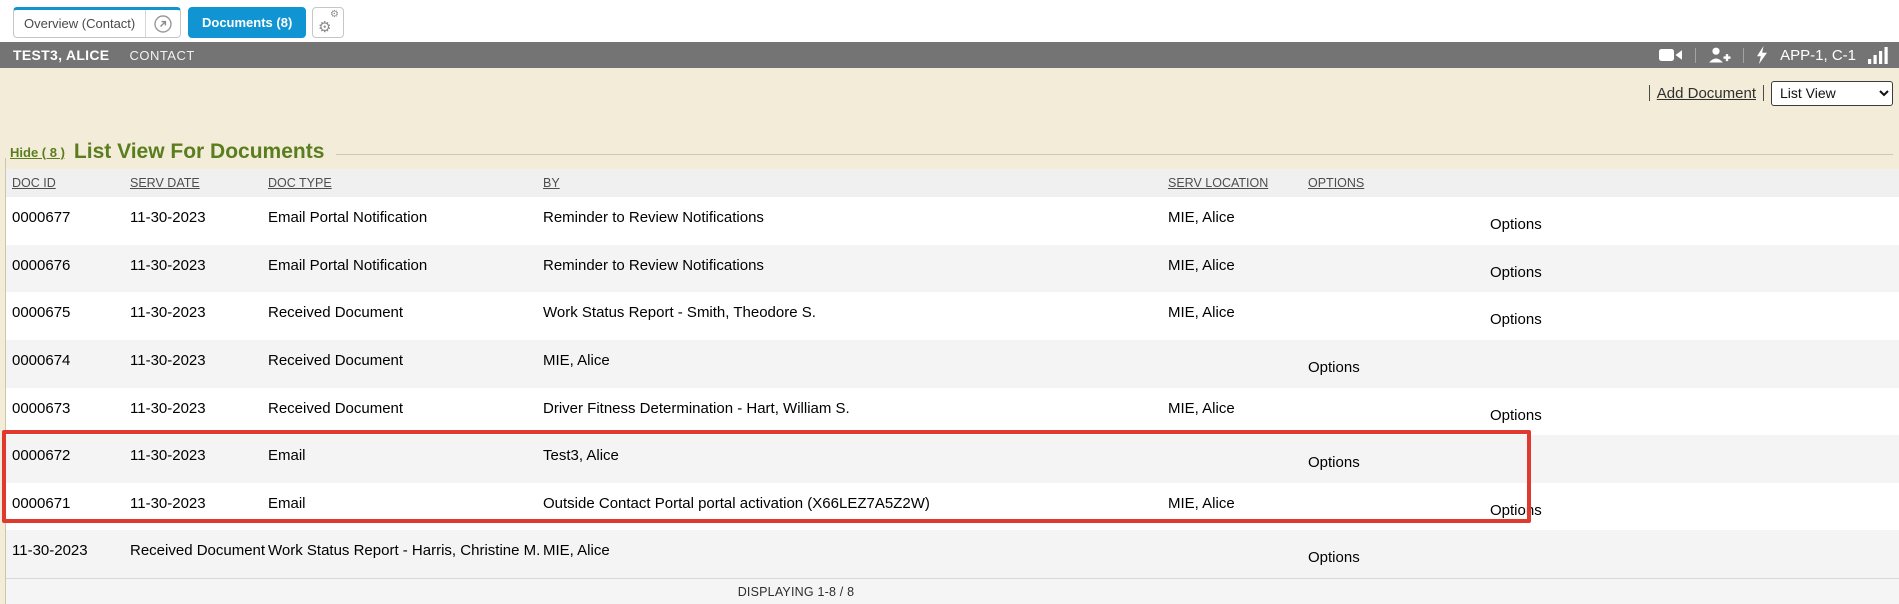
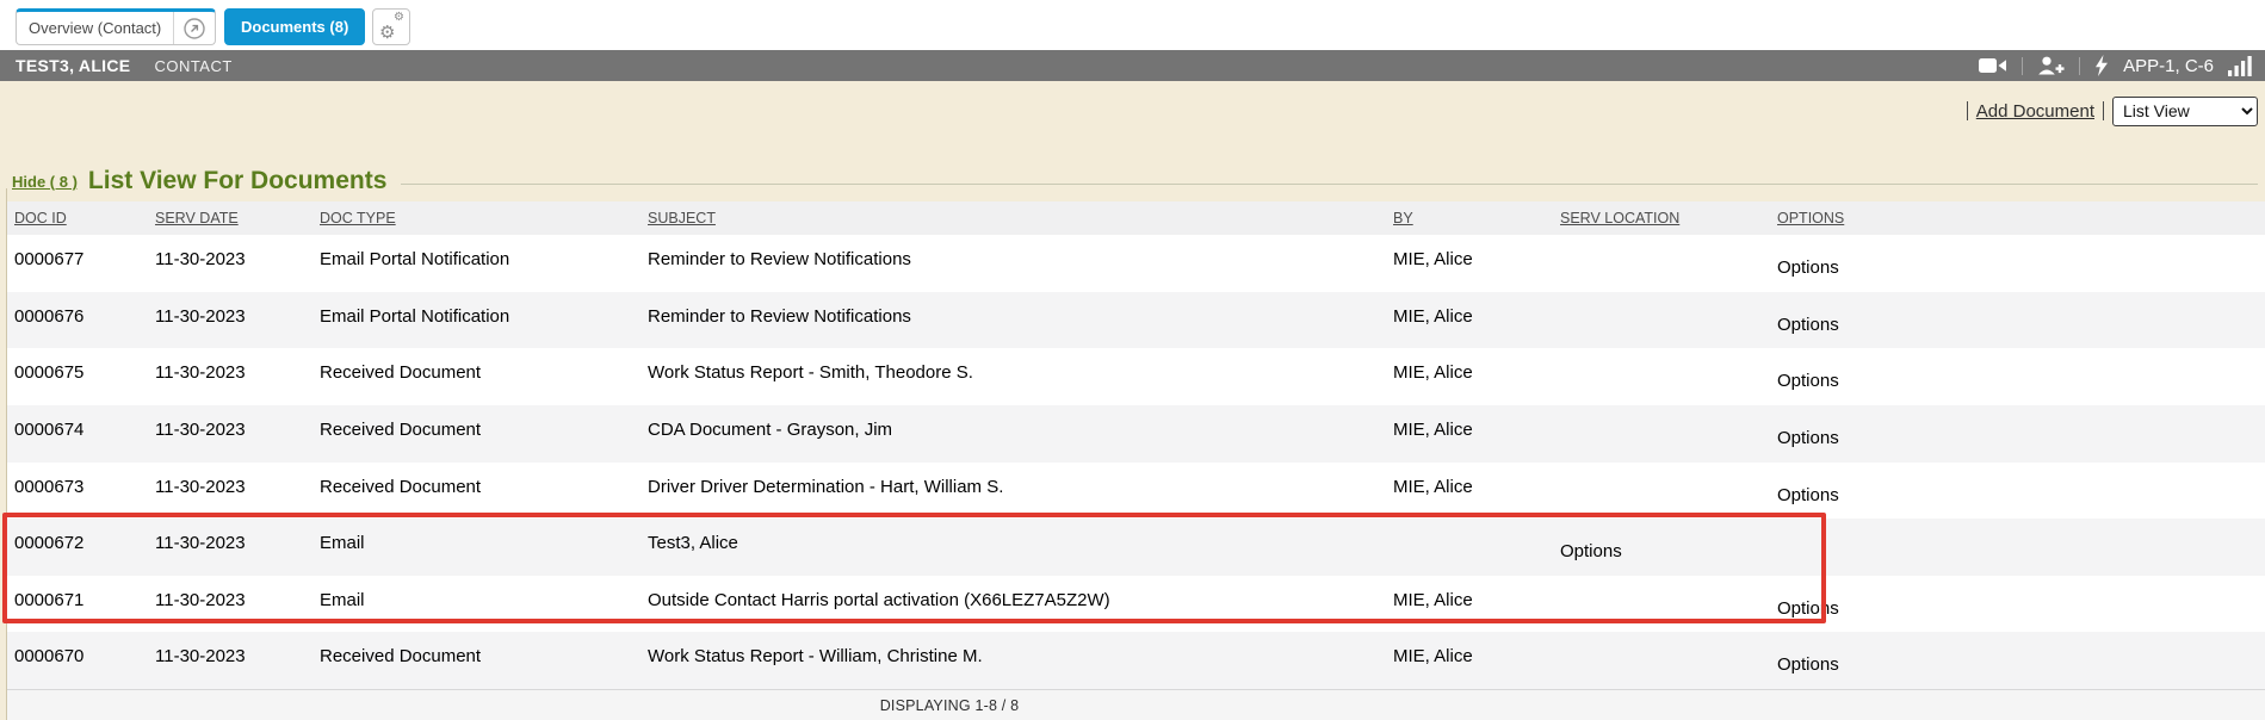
  Overview (Contact)
  Documents (8)
  ⚙
  ⚙
  TEST3, ALICE
  CONTACT
- APP-1, C-1
+ APP-1, C-6
  Add Document
  List View
  Hide ( 8 )
  List View For Documents
  DOC ID
  SERV DATE
  DOC TYPE
+ SUBJECT
  BY
  SERV LOCATION
  OPTIONS
  0000677
  11-30-2023
  Email Portal Notification
  Reminder to Review Notifications
  MIE, Alice
  Options
  0000676
  11-30-2023
  Email Portal Notification
  Reminder to Review Notifications
  MIE, Alice
  Options
  0000675
  11-30-2023
  Received Document
  Work Status Report - Smith, Theodore S.
  MIE, Alice
  Options
  0000674
  11-30-2023
  Received Document
+ CDA Document - Grayson, Jim
  MIE, Alice
  Options
  0000673
  11-30-2023
  Received Document
- Driver Fitness Determination - Hart, William S.
+ Driver Driver Determination - Hart, William S.
  MIE, Alice
  Options
  0000672
  11-30-2023
  Email
  Test3, Alice
  Options
  0000671
  11-30-2023
  Email
- Outside Contact Portal portal activation (X66LEZ7A5Z2W)
+ Outside Contact Harris portal activation (X66LEZ7A5Z2W)
  MIE, Alice
  Options
+ 0000670
  11-30-2023
  Received Document
- Work Status Report - Harris, Christine M.
+ Work Status Report - William, Christine M.
  MIE, Alice
  Options
  DISPLAYING 1-8 / 8
